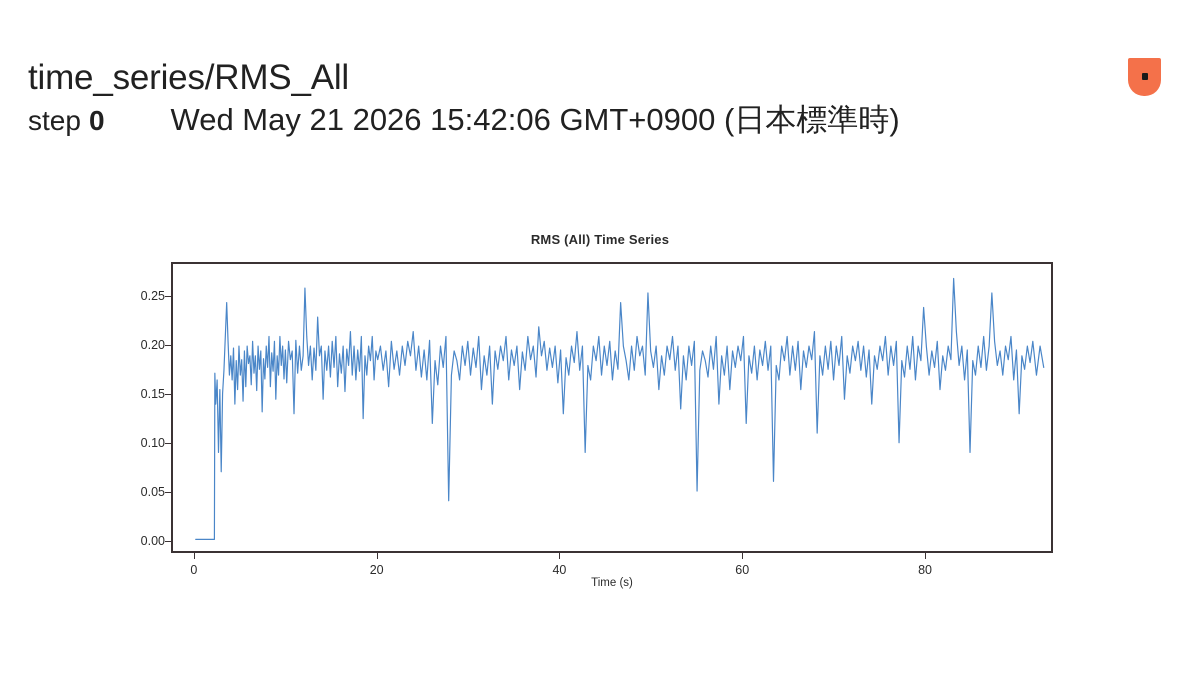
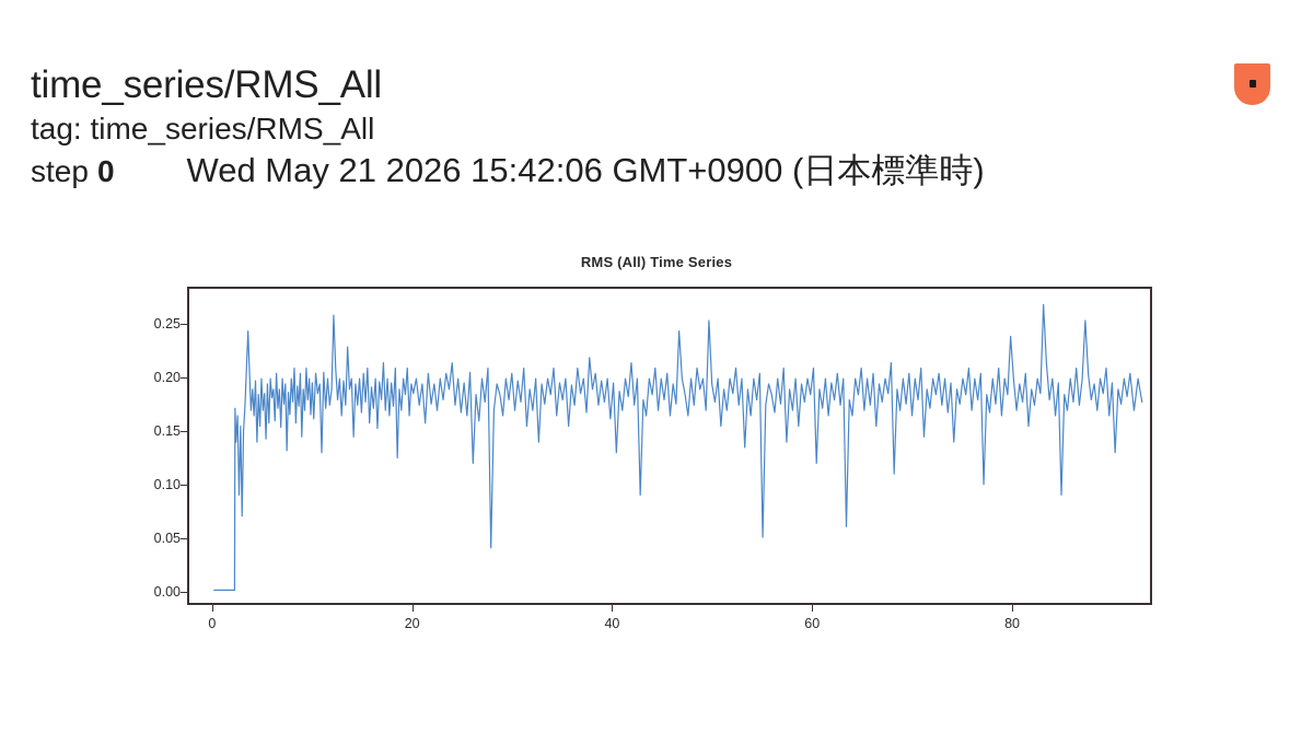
  time_series/RMS_All
+ tag: time_series/RMS_All
  step
  0
  Wed May 21 2026 15:42:06 GMT+0900 (日本標準時)
  RMS (All) Time Series
  0.00
  0.05
  0.10
  0.15
  0.20
  0.25
  0
  20
  40
  60
  80
- Time (s)
